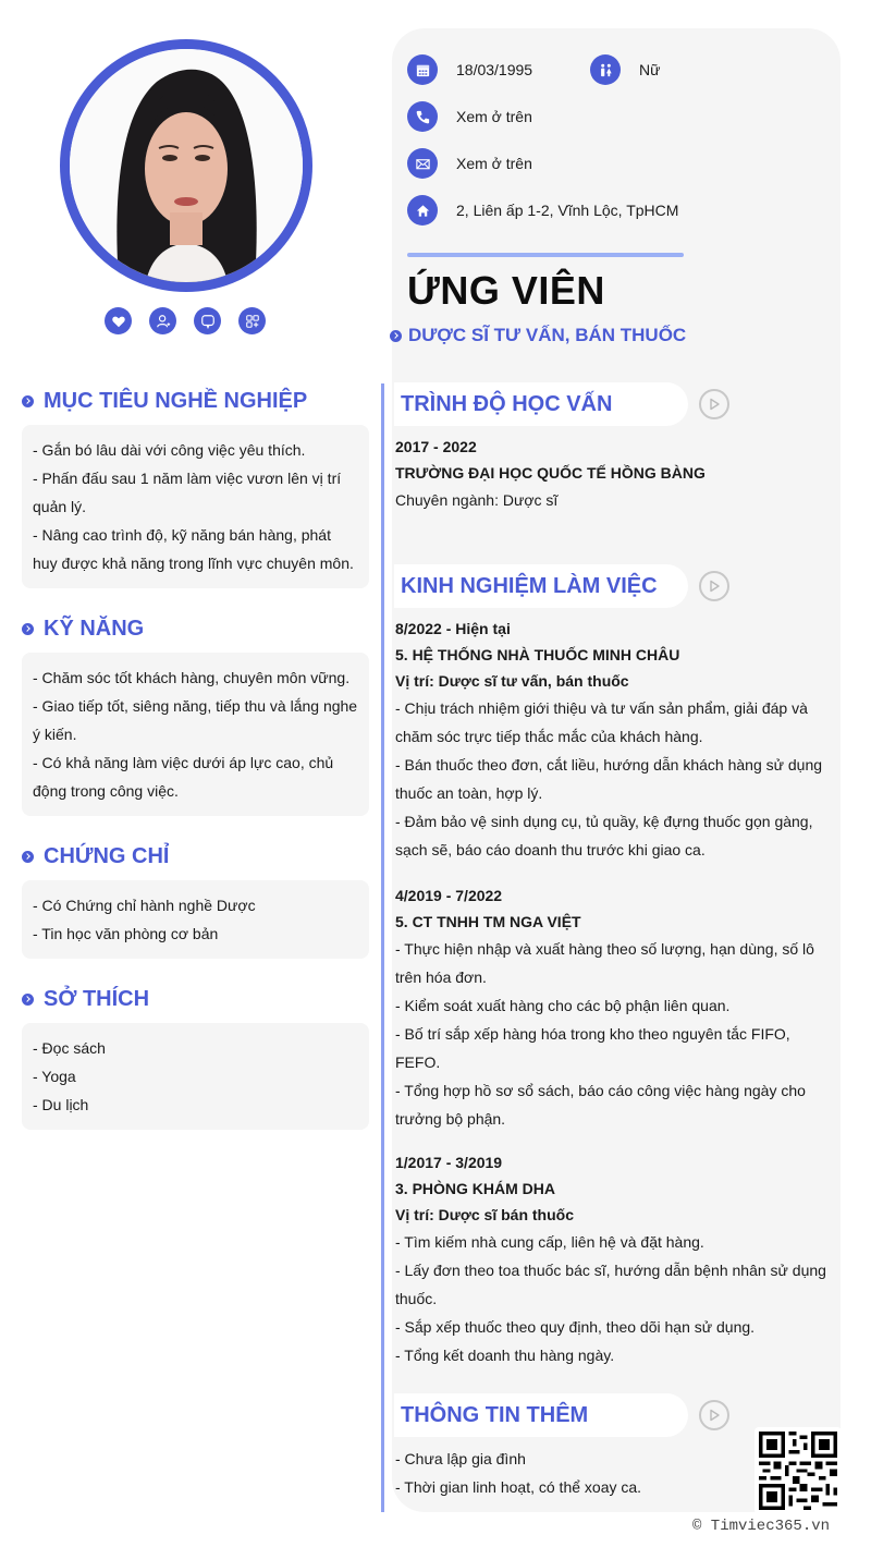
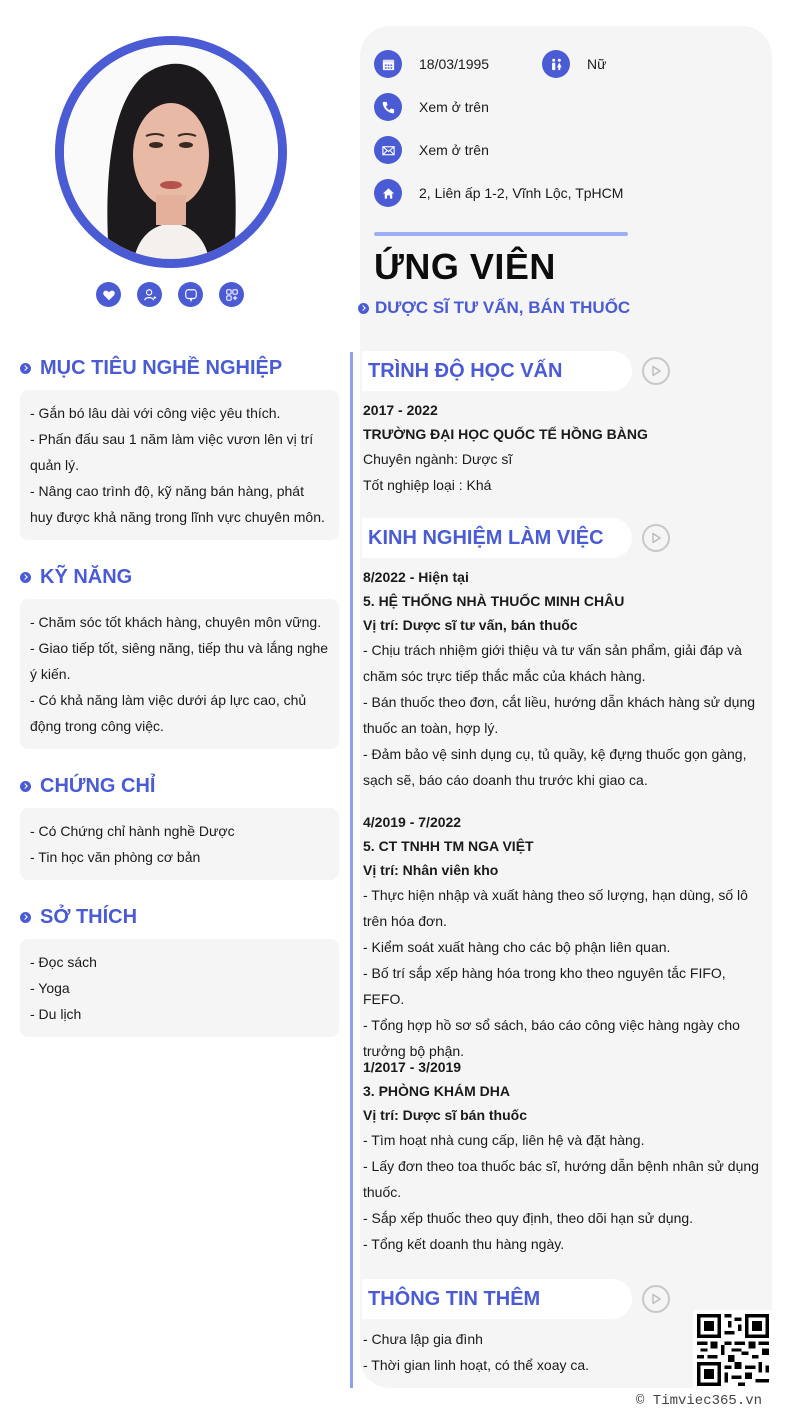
  18/03/1995
  Nữ
  Xem ở trên
  Xem ở trên
  2, Liên ấp 1-2, Vĩnh Lộc, TpHCM
  ỨNG VIÊN
  DƯỢC SĨ TƯ VẤN, BÁN THUỐC
  MỤC TIÊU NGHỀ NGHIỆP
  - Gắn bó lâu dài với công việc yêu thích.
  - Phấn đấu sau 1 năm làm việc vươn lên vị trí quản lý.
  - Nâng cao trình độ, kỹ năng bán hàng, phát huy được khả năng trong lĩnh vực chuyên môn.
  KỸ NĂNG
  - Chăm sóc tốt khách hàng, chuyên môn vững.
  - Giao tiếp tốt, siêng năng, tiếp thu và lắng nghe ý kiến.
  - Có khả năng làm việc dưới áp lực cao, chủ động trong công việc.
  CHỨNG CHỈ
  - Có Chứng chỉ hành nghề Dược
  - Tin học văn phòng cơ bản
  SỞ THÍCH
  - Đọc sách
  - Yoga
  - Du lịch
  TRÌNH ĐỘ HỌC VẤN
  2017 - 2022
  TRƯỜNG ĐẠI HỌC QUỐC TẾ HỒNG BÀNG
  Chuyên ngành: Dược sĩ
+ Tốt nghiệp loại : Khá
  KINH NGHIỆM LÀM VIỆC
  8/2022 - Hiện tại
  5. HỆ THỐNG NHÀ THUỐC MINH CHÂU
  Vị trí: Dược sĩ tư vấn, bán thuốc
  - Chịu trách nhiệm giới thiệu và tư vấn sản phẩm, giải đáp và chăm sóc trực tiếp thắc mắc của khách hàng.
  - Bán thuốc theo đơn, cắt liều, hướng dẫn khách hàng sử dụng thuốc an toàn, hợp lý.
  - Đảm bảo vệ sinh dụng cụ, tủ quầy, kệ đựng thuốc gọn gàng, sạch sẽ, báo cáo doanh thu trước khi giao ca.
  4/2019 - 7/2022
  5. CT TNHH TM NGA VIỆT
+ Vị trí: Nhân viên kho
  - Thực hiện nhập và xuất hàng theo số lượng, hạn dùng, số lô trên hóa đơn.
  - Kiểm soát xuất hàng cho các bộ phận liên quan.
  - Bố trí sắp xếp hàng hóa trong kho theo nguyên tắc FIFO, FEFO.
  - Tổng hợp hồ sơ sổ sách, báo cáo công việc hàng ngày cho trưởng bộ phận.
  1/2017 - 3/2019
  3. PHÒNG KHÁM DHA
  Vị trí: Dược sĩ bán thuốc
- - Tìm kiếm nhà cung cấp, liên hệ và đặt hàng.
+ - Tìm hoạt nhà cung cấp, liên hệ và đặt hàng.
  - Lấy đơn theo toa thuốc bác sĩ, hướng dẫn bệnh nhân sử dụng thuốc.
  - Sắp xếp thuốc theo quy định, theo dõi hạn sử dụng.
  - Tổng kết doanh thu hàng ngày.
  THÔNG TIN THÊM
  - Chưa lập gia đình
  - Thời gian linh hoạt, có thể xoay ca.
  © Timviec365.vn
